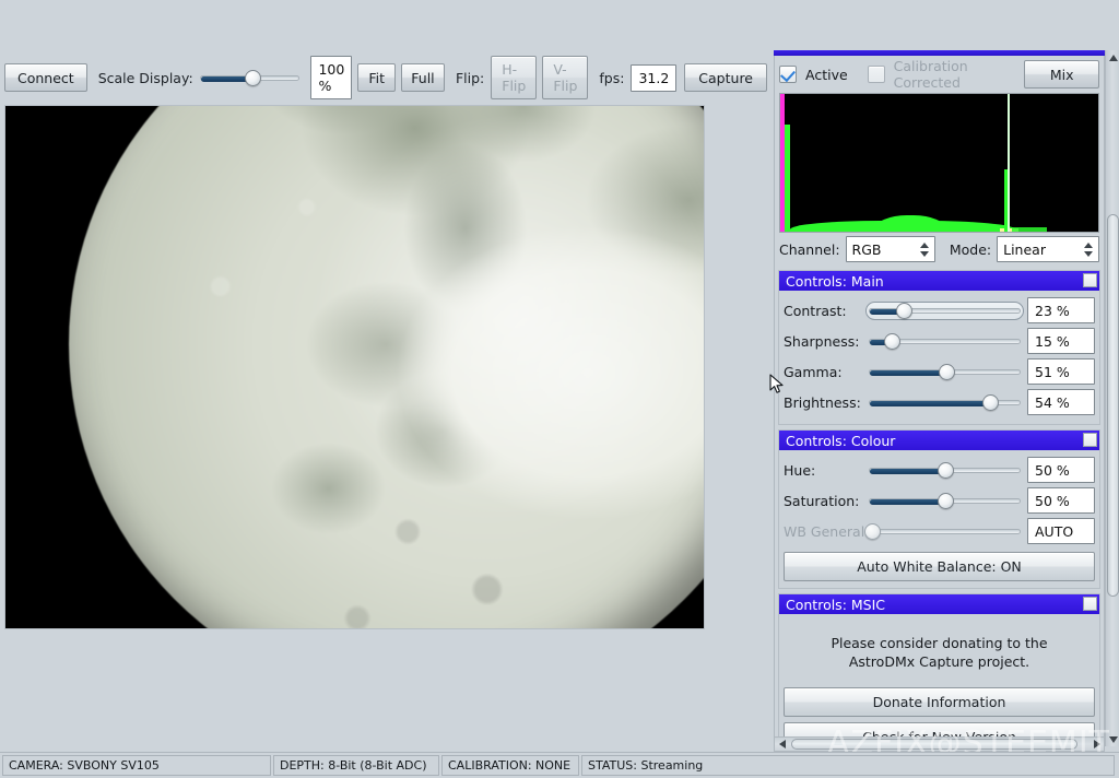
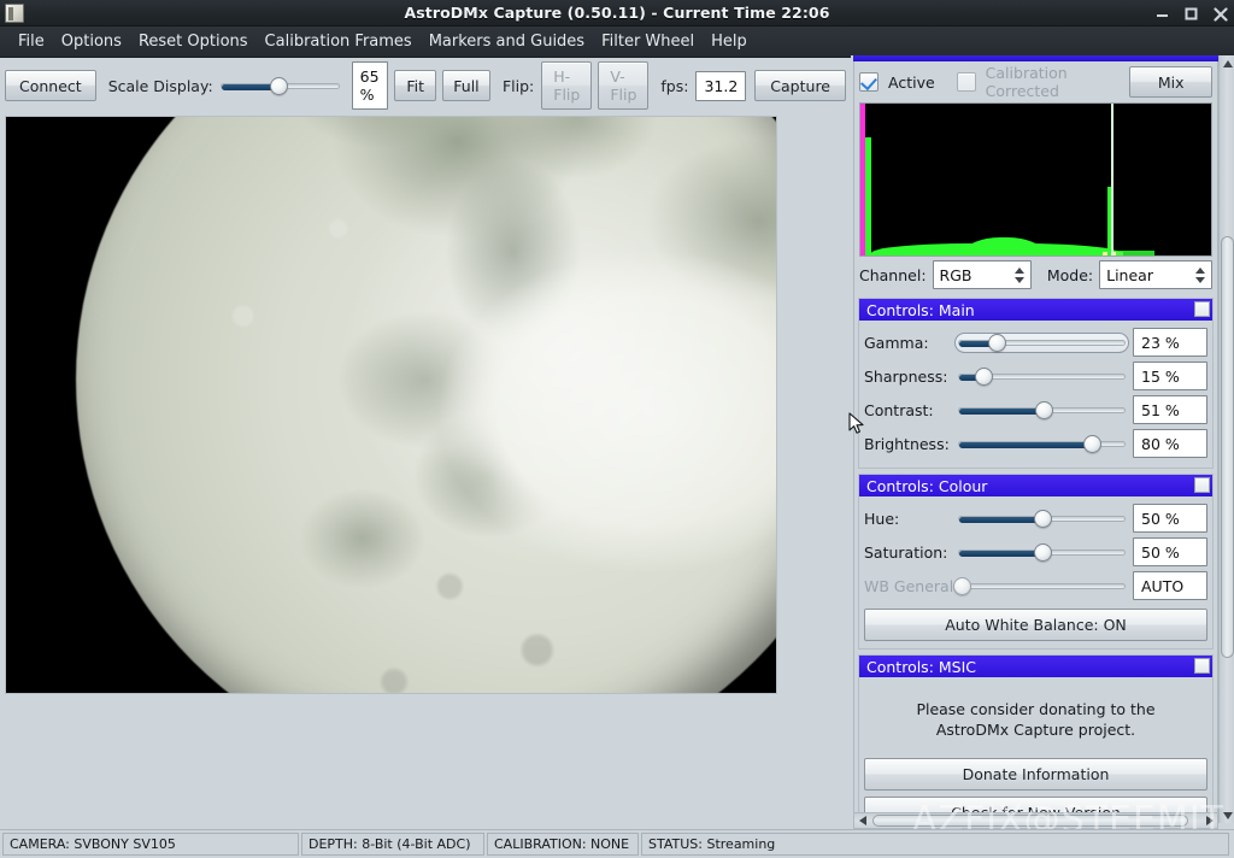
+ AstroDMx Capture (0.50.11) - Current Time 22:06
+ File
+ Options
+ Reset Options
+ Calibration Frames
+ Markers and Guides
+ Filter Wheel
+ Help
  Connect
  Scale Display:
- 100 %
+ 65 %
  Fit
  Full
  Flip:
  H-Flip
  V-Flip
  fps:
  31.2
  Capture
  Active
  Calibration Corrected
  Mix
  Channel:
  RGB
  Mode:
  Linear
  Controls: Main
- Contrast:
+ Gamma:
  23 %
  Sharpness:
  15 %
- Gamma:
+ Contrast:
  51 %
  Brightness:
- 54 %
+ 80 %
  Controls: Colour
  Hue:
  50 %
  Saturation:
  50 %
  WB General
  AUTO
  Auto White Balance: ON
  Controls: MSIC
  Please consider donating to the
  AstroDMx Capture project.
  Donate Information
  AZFIX@STEEMIT
  CAMERA: SVBONY SV105
- DEPTH: 8-Bit (8-Bit ADC)
+ DEPTH: 8-Bit (4-Bit ADC)
  CALIBRATION: NONE
  STATUS: Streaming
